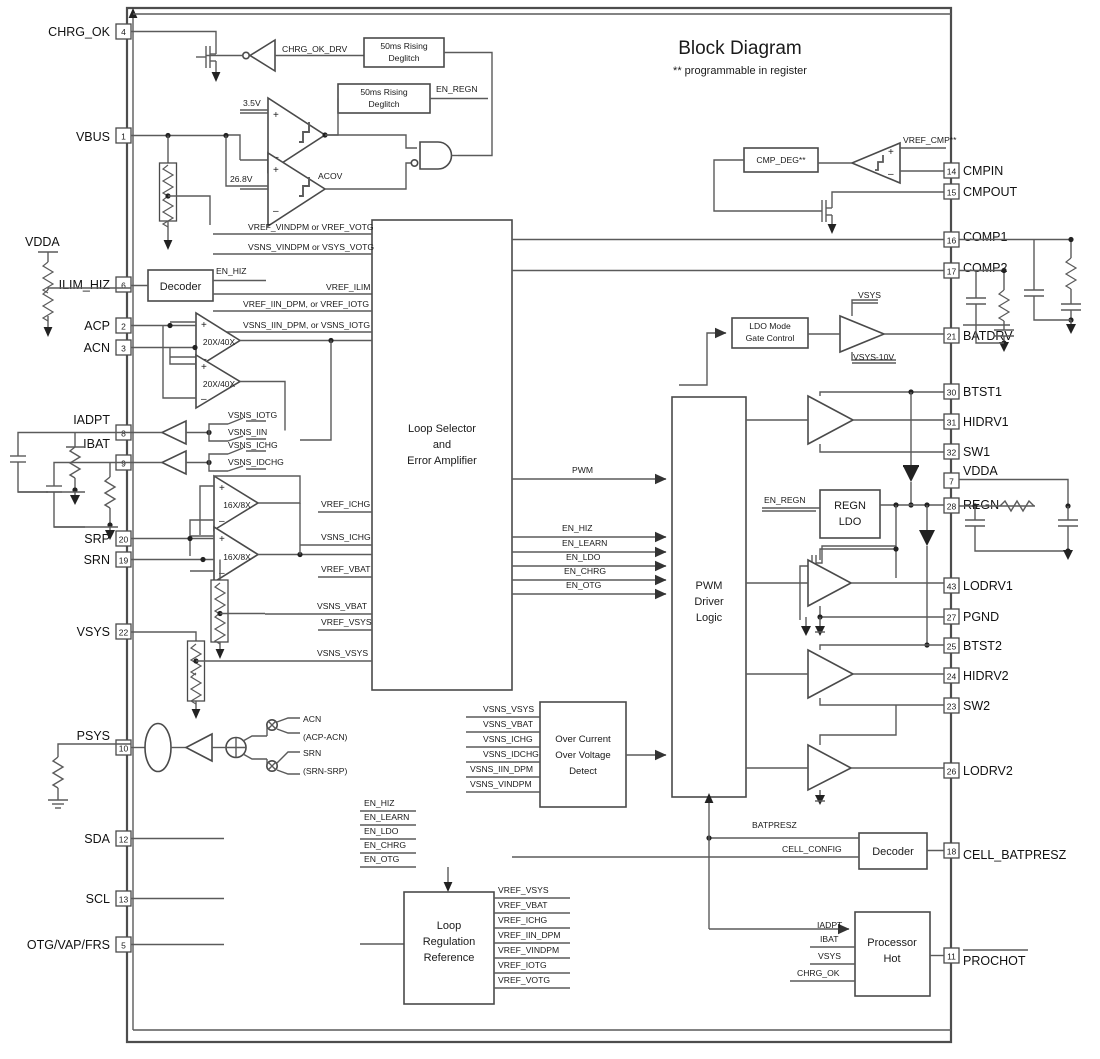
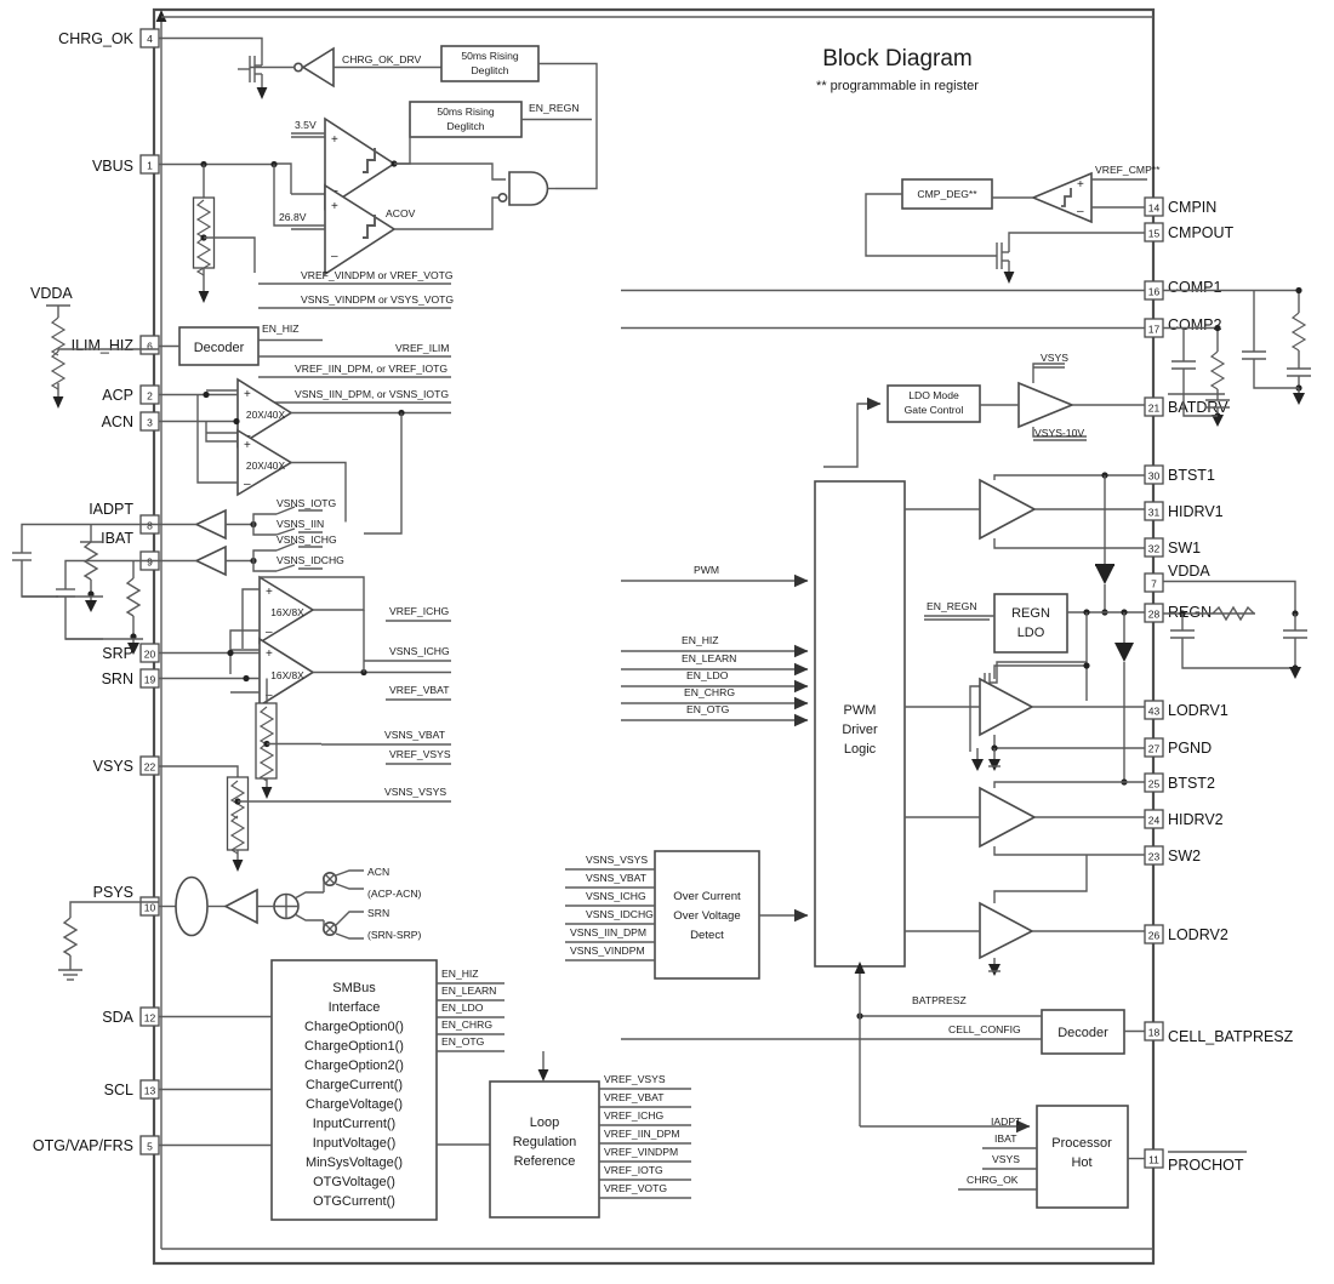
  Block Diagram
  ** programmable in register
  CHRG_OK
  4
  VBUS
  1
  VDDA
  ILIM_HIZ
  6
  ACP
  2
  ACN
  3
  IADPT
  8
  IBAT
  9
  SRP
  20
  SRN
  19
  VSYS
  22
  PSYS
  10
  SDA
  12
  SCL
  13
  OTG/VAP/FRS
  5
  14
  CMPIN
  15
  CMPOUT
  16
  COMP1
  17
  COMP
  21
  30
  BTST1
  31
  HIDRV1
  32
  SW1
  7
  VDDA
  28
  RGN
  43
  LODRV1
  27
  PGND
  25
  BTST2
  24
  HIDRV2
  23
  SW2
  26
  LODRV2
  18
  CELL_BATPRESZ
  11
  PROCHOT
  CHRG_OK_DRV
  50ms Rising
  Deglitch
  50ms Rising
  Deglitch
  EN_REGN
  +
  3.5V
  +
  –
  26.8V
  ACOV
  Decoder
  EN_HIZ
- Loop Selector
- and
- Error Amplifier
  VREF_VINDPM or VREF_VOTG
  VSNS_VINDPM or VSYS_VOTG
  VREF_ILIM
  VREF_IIN_DPM, or VREF_IOTG
  VSNS_IIN_DPM, or VSNS_IOTG
  VREF_ICHG
  VSNS_ICHG
  VREF_VBAT
  VSNS_VBAT
  VREF_VSYS
  VSNS_VSYS
  +
  20X/40X
  +
  –
  20X/40X
  VSNS_IOTG
  VSNS_IIN
  VSNS_ICHG
  VSNS_IDCHG
  +
  –
  16X/8X
  +
  –
  16X/8X
  ACN
  (ACP-ACN)
  SRN
  (SRN-SRP)
+ SMBus
+ Interface
+ ChargeOption0()
+ ChargeOption1()
+ ChargeOption2()
+ ChargeCurrent()
+ ChargeVoltage()
+ InputCurrent()
+ InputVoltage()
+ MinSysVoltage()
+ OTGVoltage()
+ OTGCurrent()
  EN_HIZ
  EN_LEARN
  EN_LDO
  EN_CHRG
  EN_OTG
  Loop
  Regulation
  Reference
  VREF_VSYS
  VREF_VBAT
  VREF_ICHG
  VREF_IIN_DPM
  VREF_VINDPM
  VREF_IOTG
  VREF_VOTG
  Over Current
  Over Voltage
  Detect
  VSNS_VSYS
  VSNS_VBAT
  VSNS_ICHG
  VSNS_IDCHG
  VSNS_IIN_DPM
  VSNS_VINDPM
  PWM
  Driver
  Logic
  PWM
  EN_HIZ
  EN_LEARN
  EN_LDO
  EN_CHRG
  EN_OTG
  CMP_DEG**
  +
  –
  VREF_CMP**
  LDO Mode
  Gate Control
  VSYS
  VSYS-10V
  REGN
  LDO
  EN_REGN
  Decoder
  BATPRESZ
  CELL_CONFIG
  Processor
  Hot
  IADPT
  IBAT
  VSYS
  CHRG_OK
